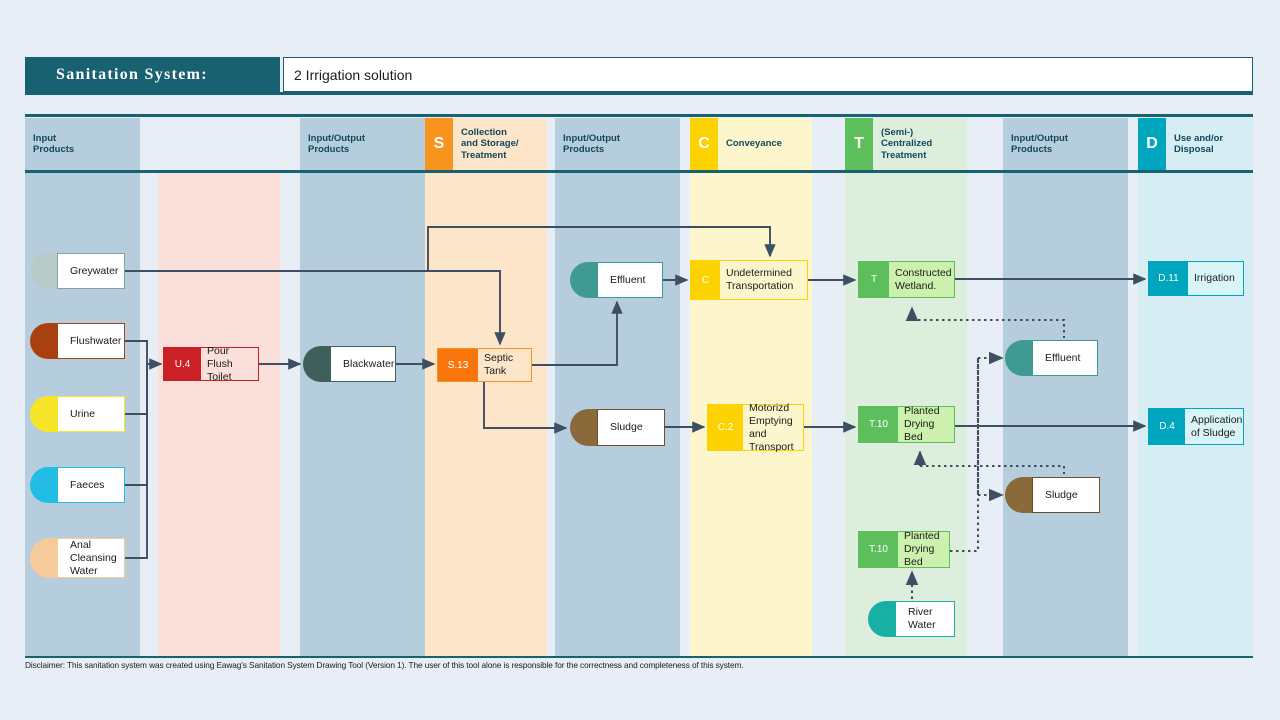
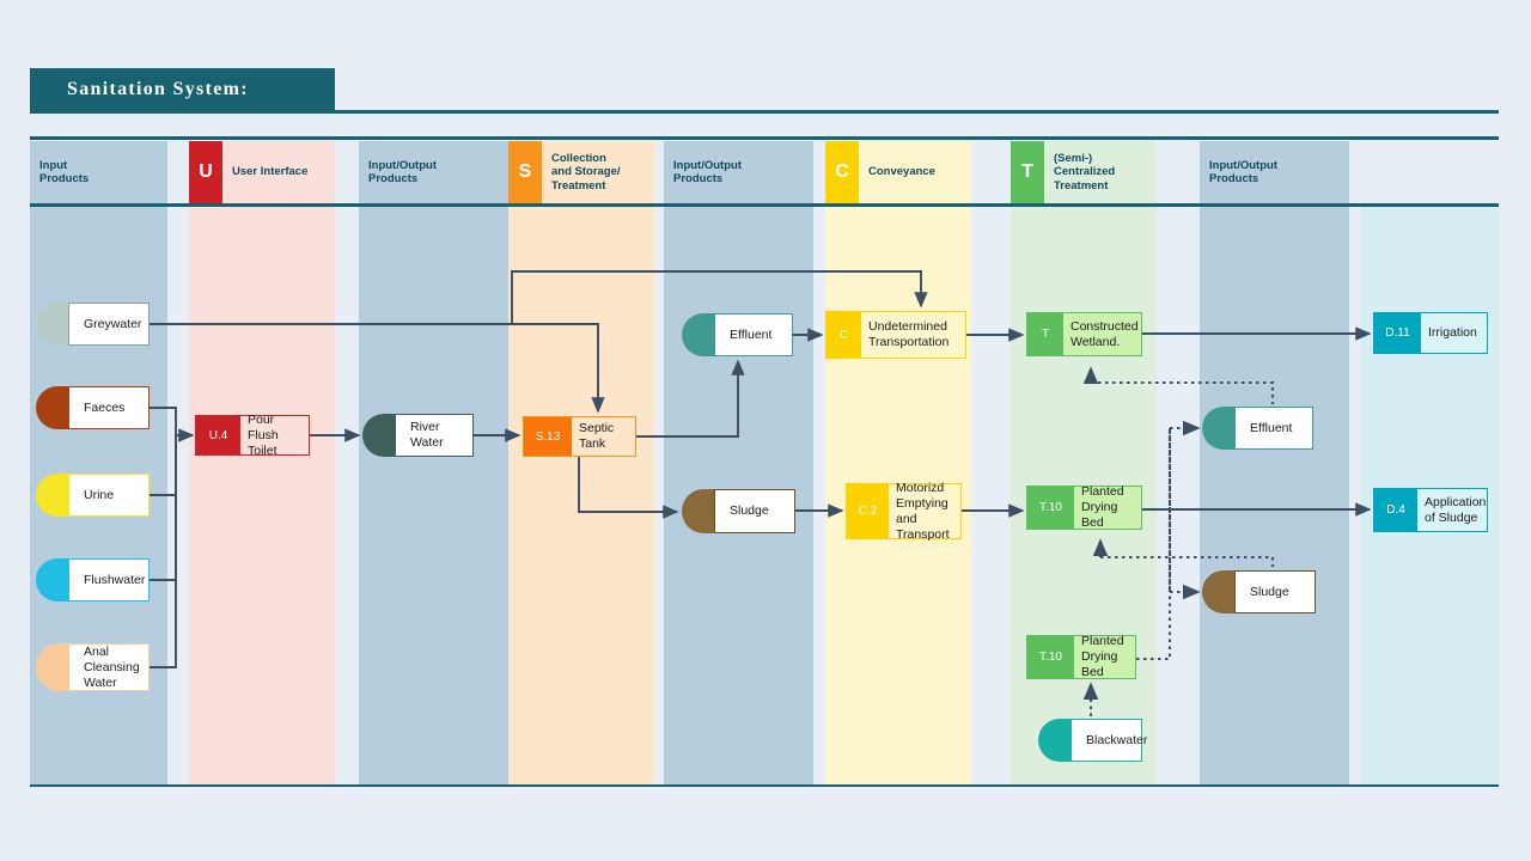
  Sanitation System:
- 2 Irrigation solution
  Input
  Products
+ U
+ User Interface
  Input/Output
  Products
  S
  Collection
  and Storage/
  Treatment
  Input/Output
  Products
  C
  Conveyance
  T
  (Semi-)
  Centralized
  Treatment
  Input/Output
  Products
- D
- Use and/or
- Disposal
  Greywater
- Flushwater
+ Faeces
  Urine
- Faeces
+ Flushwater
  Anal
  Cleansing
  Water
- Blackwater
+ River Water
  Effluent
  Sludge
  Effluent
  Sludge
- River Water
+ Blackwater
  U.4
  Pour Flush
  Toilet
  S.13
  Septic Tank
  C
  Undetermined
  Transportation
  C.2
  Motorizd
  Emptying and
  Transport
  T
  Constructed
  Wetland.
  T.10
  Planted
  Drying Bed
  T.10
  Planted
  Drying Bed
  D.11
  Irrigation
  D.4
  Application
  of Sludge
- Disclaimer: This sanitation system was created using Eawag's Sanitation System Drawing Tool (Version 1). The user of this tool alone is responsible for the correctness and completeness of this system.
